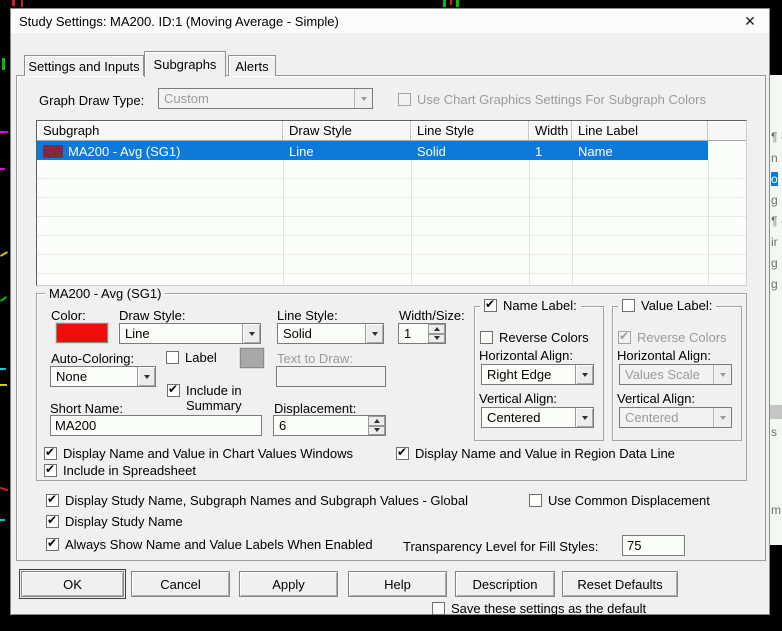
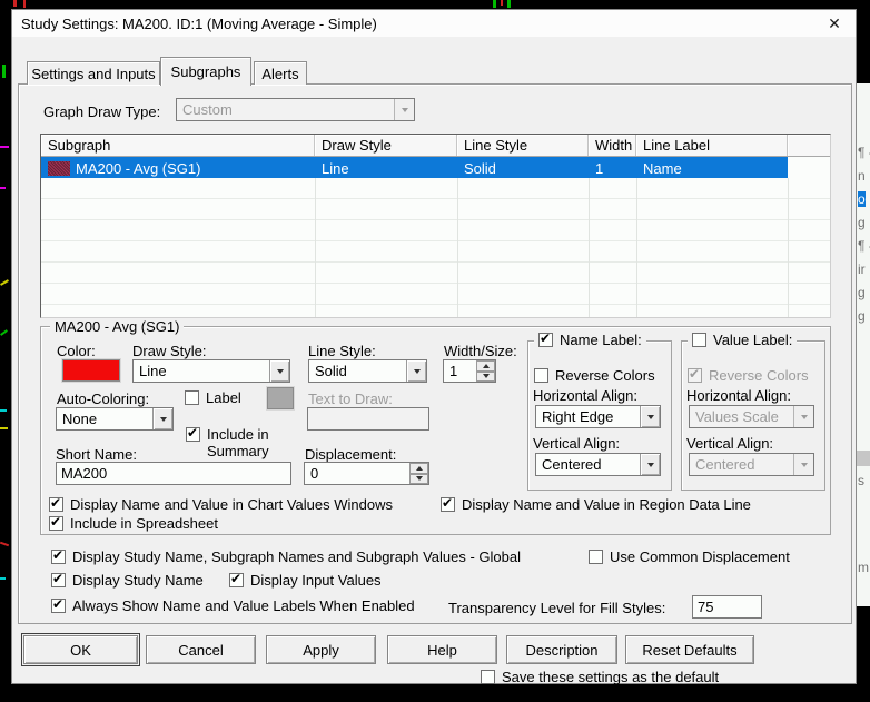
  n
  o
  g
  ir
  g
  g
  s
  m
  Study Settings: MA200. ID:1 (Moving Average - Simple)
  ✕
  Settings and Inputs
  Subgraphs
  Alerts
  Graph Draw Type:
  Custom
- Use Chart Graphics Settings For Subgraph Colors
  Subgraph
  Draw Style
  Line Style
  Width
  Line Label
  MA200 - Avg (SG1)
  Line
  Solid
  1
  Name
  MA200 - Avg (SG1)
  Color:
  Draw Style:
  Line
  Line Style:
  Solid
  Width/Size:
  1
  Auto-Coloring:
  None
  Label
  Include in Summary
  Text to Draw:
  Short Name:
  MA200
  Displacement:
- 6
+ 0
  Name Label:
  Reverse Colors
  Horizontal Align:
  Right Edge
  Vertical Align:
  Centered
  Value Label:
  Reverse Colors
  Horizontal Align:
  Values Scale
  Vertical Align:
  Centered
  Display Name and Value in Chart Values Windows
  Display Name and Value in Region Data Line
  Include in Spreadsheet
  Display Study Name, Subgraph Names and Subgraph Values - Global
  Use Common Displacement
  Display Study Name
+ Display Input Values
  Always Show Name and Value Labels When Enabled
  Transparency Level for Fill Styles:
  75
  OK
  Cancel
  Apply
  Help
  Description
  Reset Defaults
  Save these settings as the default
